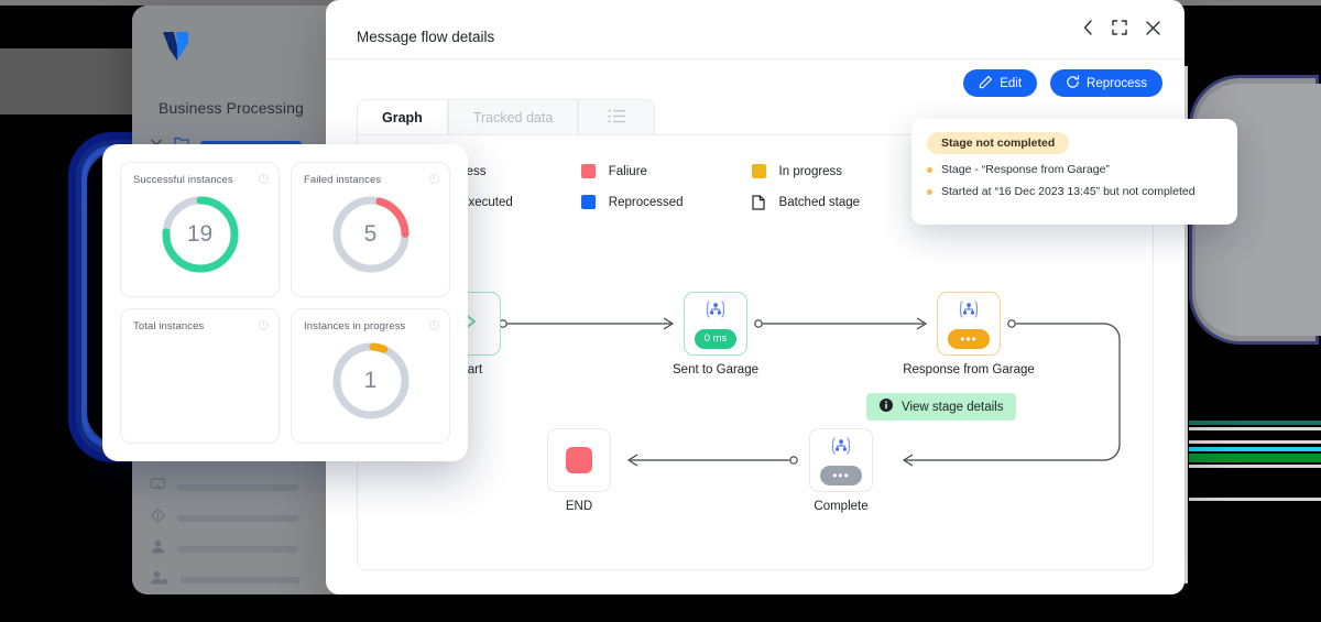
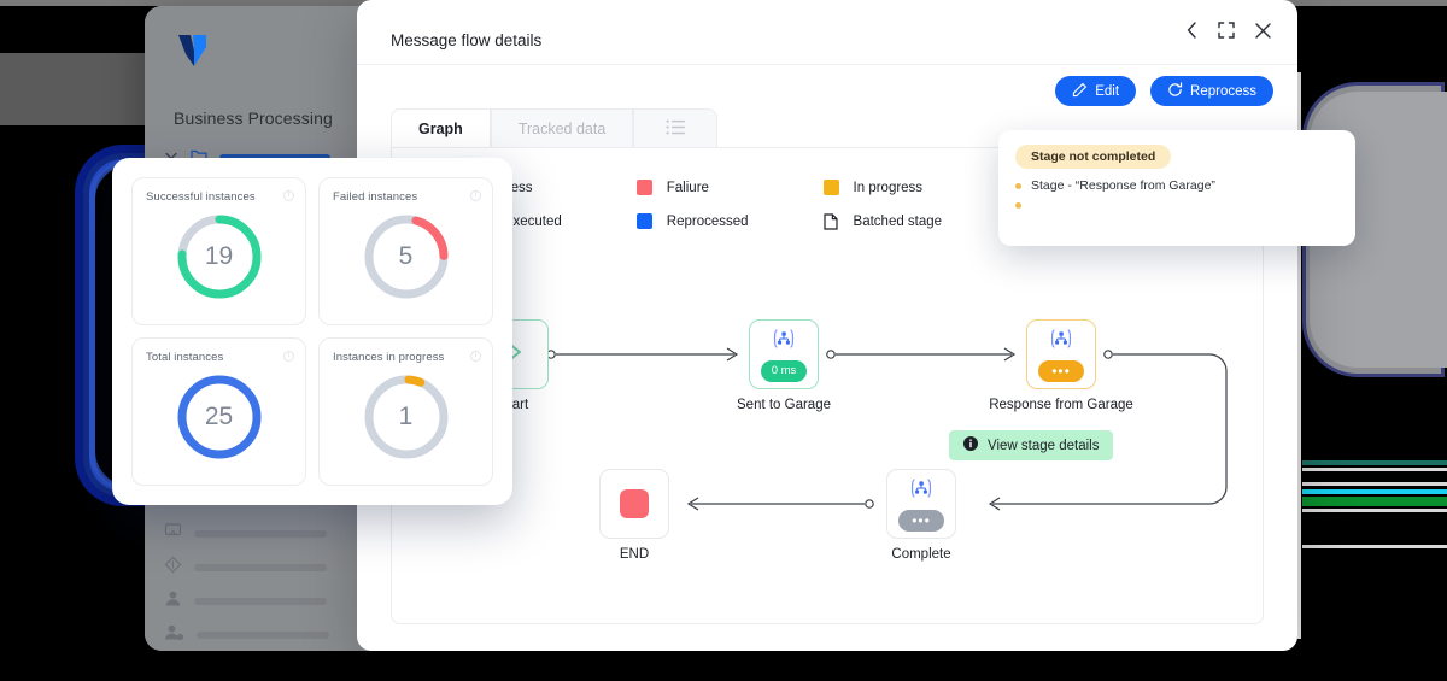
  Business Processing
  Message flow details
  Edit
  Reprocess
  Graph
  Tracked data
  Faliure
  In progress
  Reprocessed
  Batched stage
  0 ms
  Sent to Garage
  •••
  Response from Garage
  •••
  Complete
  END
  View stage details
  Successful instances
  19
  Failed instances
  5
  Total instances
+ 25
  Instances in progress
  1
  Stage not completed
  Stage - “Response from Garage”
- Started at “16 Dec 2023 13:45” but not completed
